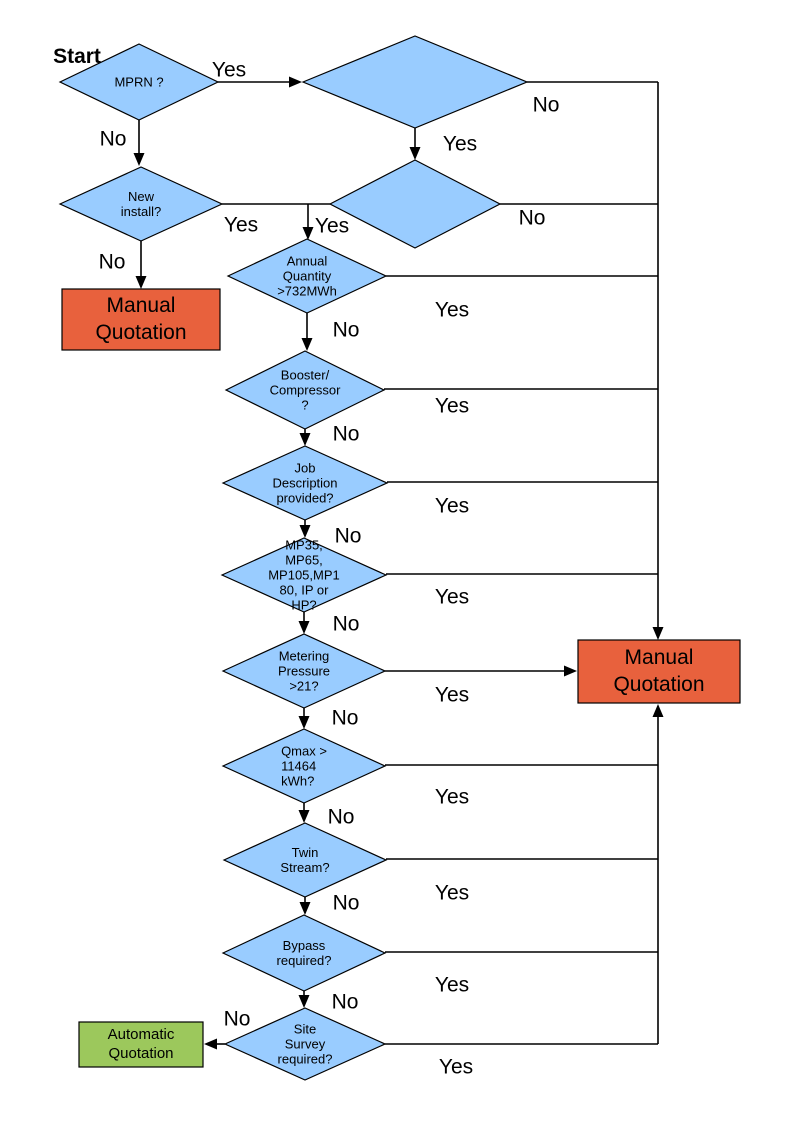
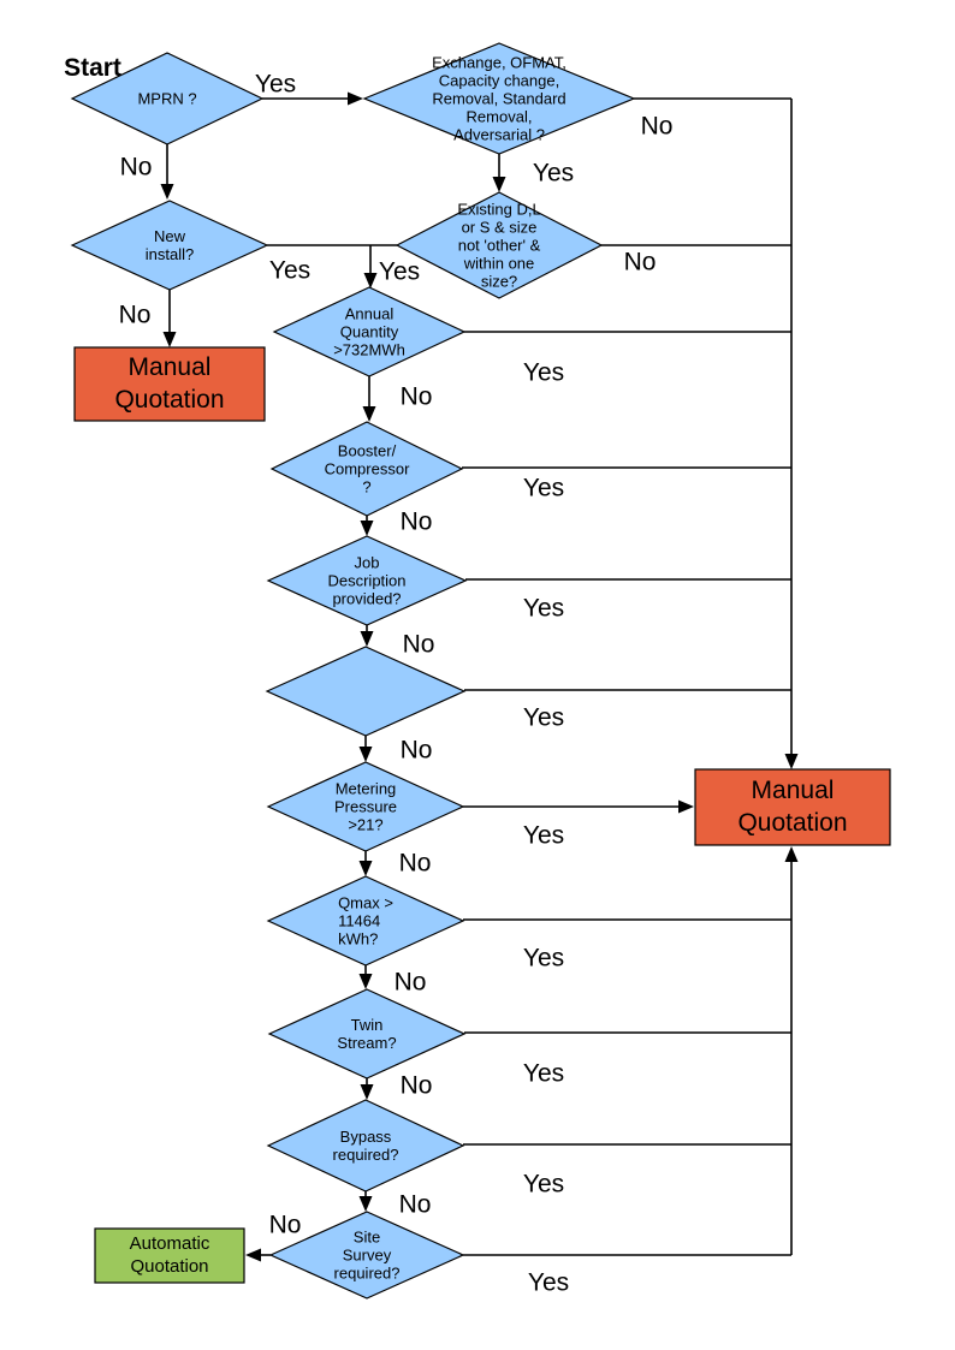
  Start
  MPRN ?
+ Exchange, OFMAT,
+ Capacity change,
+ Removal, Standard
+ Removal,
+ Adversarial ?
  New
  install?
+ Existing D,L
+ or S & size
+ not 'other' &
+ within one
+ size?
  Annual
  Quantity
  >732MWh
  Booster/
  Compressor
  ?
  Job
  Description
  provided?
- MP35,
- MP65,
- MP105,MP1
- 80, IP or
- HP?
  Metering
  Pressure
  >21?
  Qmax >
  11464
  kWh?
  Twin
  Stream?
  Bypass
  required?
  Site
  Survey
  required?
  Manual
  Quotation
  Manual
  Quotation
  Automatic
  Quotation
  Yes
  No
  No
  Yes
  Yes
  Yes
  No
  No
  Yes
  No
  Yes
  No
  Yes
  No
  Yes
  No
  Yes
  No
  Yes
  No
  Yes
  No
  Yes
  No
  Yes
  No
